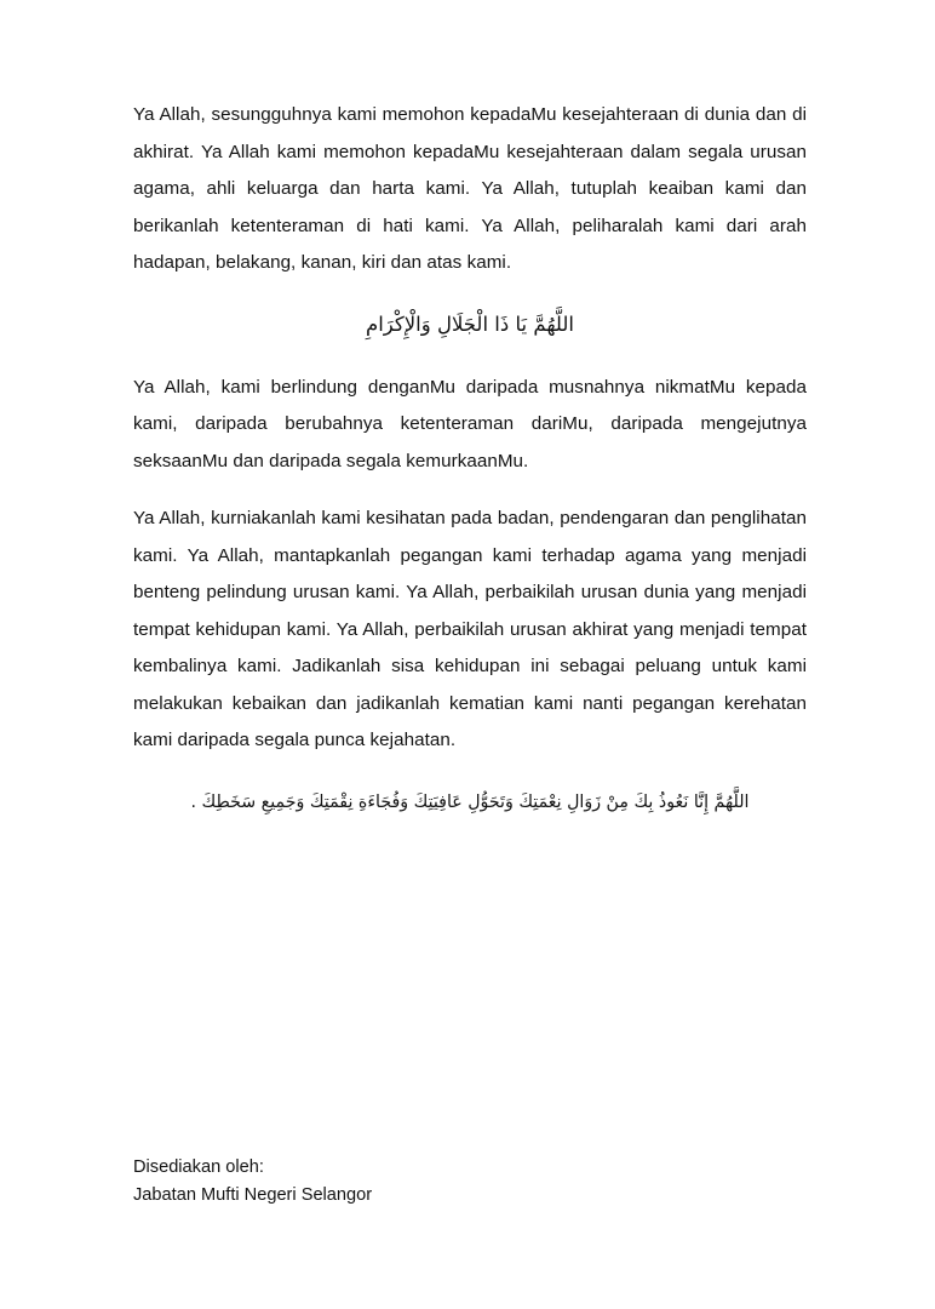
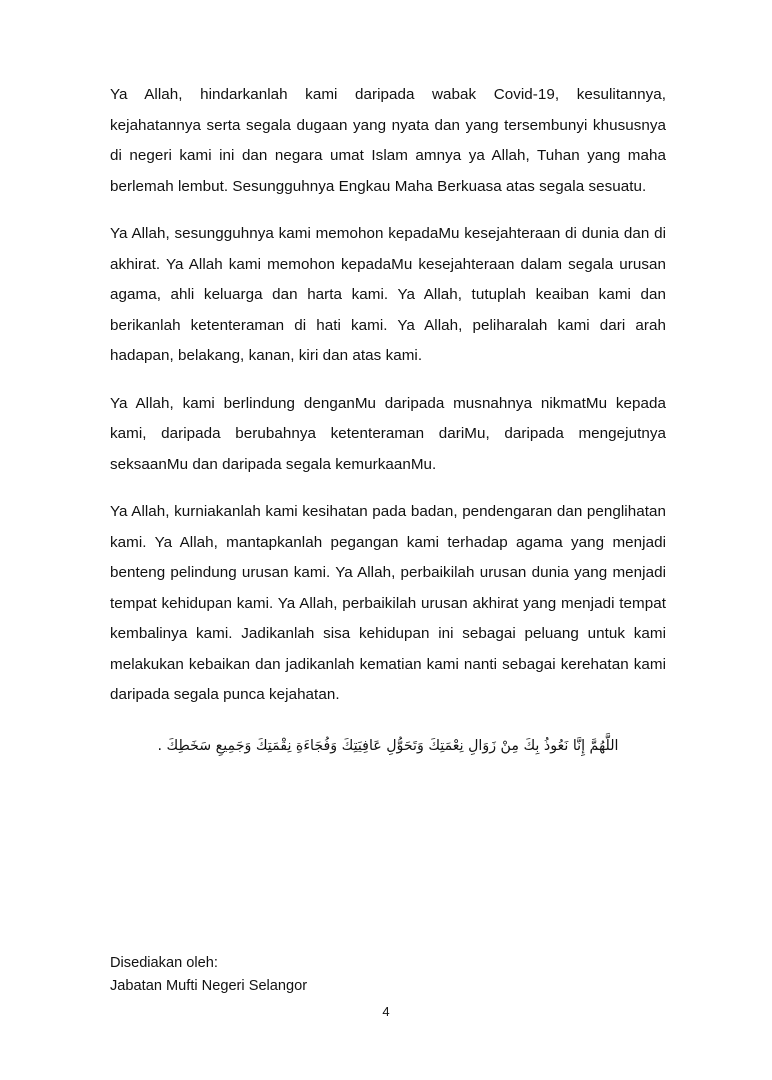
+ Ya Allah, hindarkanlah kami daripada wabak Covid-19, kesulitannya, kejahatannya serta segala dugaan yang nyata dan yang tersembunyi khususnya di negeri kami ini dan negara umat Islam amnya ya Allah, Tuhan yang maha berlemah lembut. Sesungguhnya Engkau Maha Berkuasa atas segala sesuatu.
  Ya Allah, sesungguhnya kami memohon kepadaMu kesejahteraan di dunia dan di akhirat. Ya Allah kami memohon kepadaMu kesejahteraan dalam segala urusan agama, ahli keluarga dan harta kami. Ya Allah, tutuplah keaiban kami dan berikanlah ketenteraman di hati kami. Ya Allah, peliharalah kami dari arah hadapan, belakang, kanan, kiri dan atas kami.
- اللَّهُمَّ يَا ذَا الْجَلَالِ وَالْإِكْرَامِ
  Ya Allah, kami berlindung denganMu daripada musnahnya nikmatMu kepada kami, daripada berubahnya ketenteraman dariMu, daripada mengejutnya seksaanMu dan daripada segala kemurkaanMu.
- Ya Allah, kurniakanlah kami kesihatan pada badan, pendengaran dan penglihatan kami. Ya Allah, mantapkanlah pegangan kami terhadap agama yang menjadi benteng pelindung urusan kami. Ya Allah, perbaikilah urusan dunia yang menjadi tempat kehidupan kami. Ya Allah, perbaikilah urusan akhirat yang menjadi tempat kembalinya kami. Jadikanlah sisa kehidupan ini sebagai peluang untuk kami melakukan kebaikan dan jadikanlah kematian kami nanti pegangan kerehatan kami daripada segala punca kejahatan.
+ Ya Allah, kurniakanlah kami kesihatan pada badan, pendengaran dan penglihatan kami. Ya Allah, mantapkanlah pegangan kami terhadap agama yang menjadi benteng pelindung urusan kami. Ya Allah, perbaikilah urusan dunia yang menjadi tempat kehidupan kami. Ya Allah, perbaikilah urusan akhirat yang menjadi tempat kembalinya kami. Jadikanlah sisa kehidupan ini sebagai peluang untuk kami melakukan kebaikan dan jadikanlah kematian kami nanti sebagai kerehatan kami daripada segala punca kejahatan.
  اللَّهُمَّ إِنَّا نَعُوذُ بِكَ مِنْ زَوَالِ نِعْمَتِكَ وَتَحَوُّلِ عَافِيَتِكَ وَفُجَاءَةِ نِقْمَتِكَ وَجَمِيعِ سَخَطِكَ .
  Disediakan oleh:
  Jabatan Mufti Negeri Selangor
+ 4
